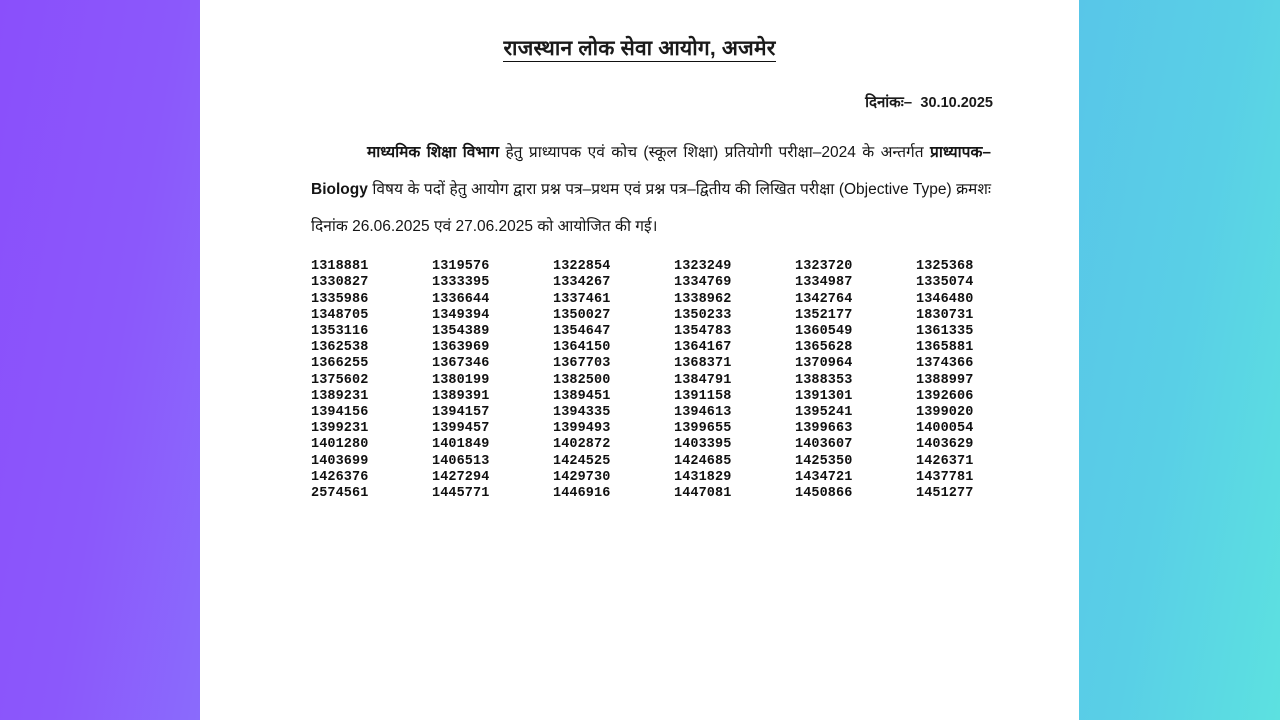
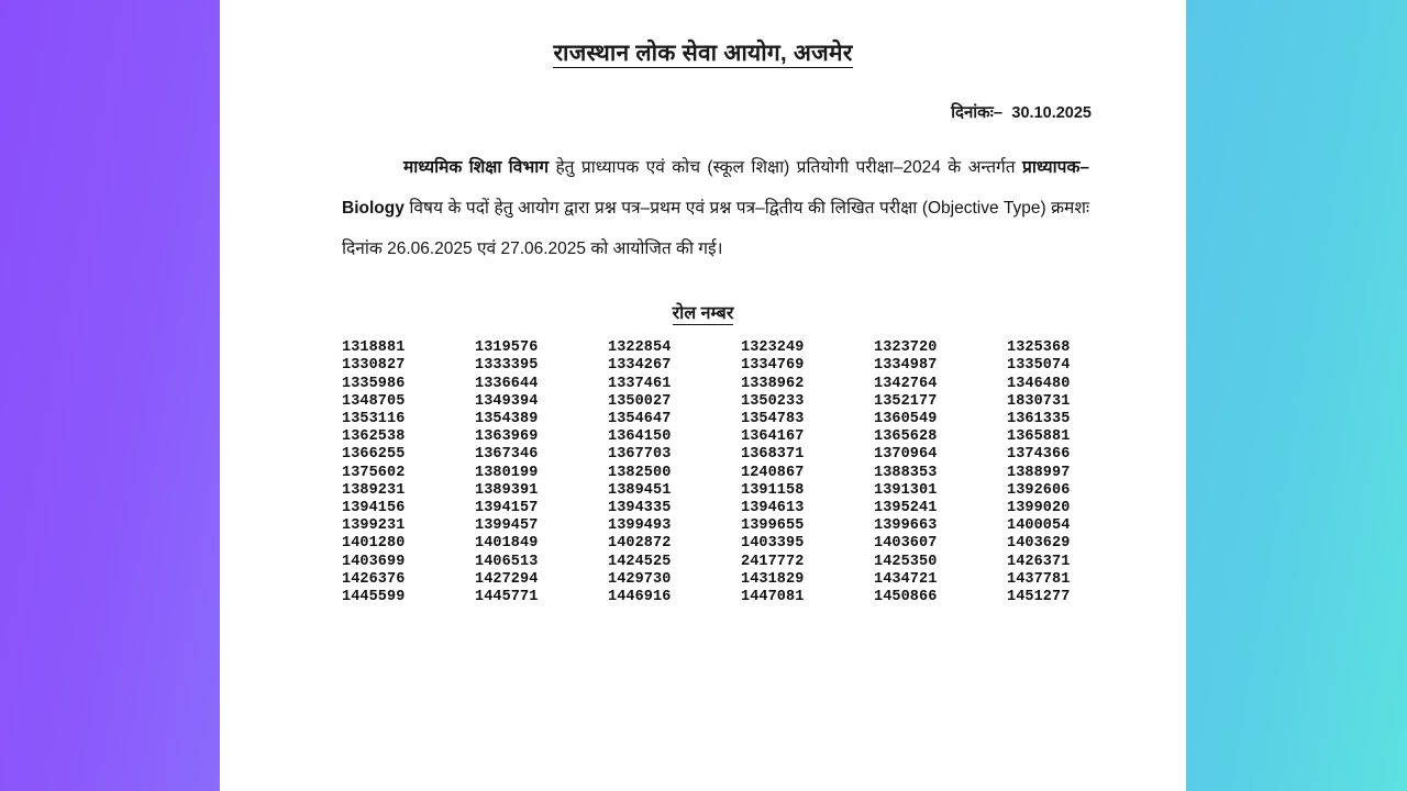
  राजस्थान लोक सेवा आयोग, अजमेर
  दिनांकः– 30.10.2025
  माध्यमिक शिक्षा विभाग हेतु प्राध्यापक एवं कोच (स्कूल शिक्षा) प्रतियोगी परीक्षा–2024 के अन्तर्गत प्राध्यापक–Biology विषय के पदों हेतु आयोग द्वारा प्रश्न पत्र–प्रथम एवं प्रश्न पत्र–द्वितीय की लिखित परीक्षा (Objective Type) क्रमशः दिनांक 26.06.2025 एवं 27.06.2025 को आयोजित की गई।
+ रोल नम्बर
  1318881
  1319576
  1322854
  1323249
  1323720
  1325368
  1330827
  1333395
  1334267
  1334769
  1334987
  1335074
  1335986
  1336644
  1337461
  1338962
  1342764
  1346480
  1348705
  1349394
  1350027
  1350233
  1352177
  1830731
  1353116
  1354389
  1354647
  1354783
  1360549
  1361335
  1362538
  1363969
  1364150
  1364167
  1365628
  1365881
  1366255
  1367346
  1367703
  1368371
  1370964
  1374366
  1375602
  1380199
  1382500
- 1384791
+ 1240867
  1388353
  1388997
  1389231
  1389391
  1389451
  1391158
  1391301
  1392606
  1394156
  1394157
  1394335
  1394613
  1395241
  1399020
  1399231
  1399457
  1399493
  1399655
  1399663
  1400054
  1401280
  1401849
  1402872
  1403395
  1403607
  1403629
  1403699
  1406513
  1424525
- 1424685
+ 2417772
  1425350
  1426371
  1426376
  1427294
  1429730
  1431829
  1434721
  1437781
- 2574561
+ 1445599
  1445771
  1446916
  1447081
  1450866
  1451277
